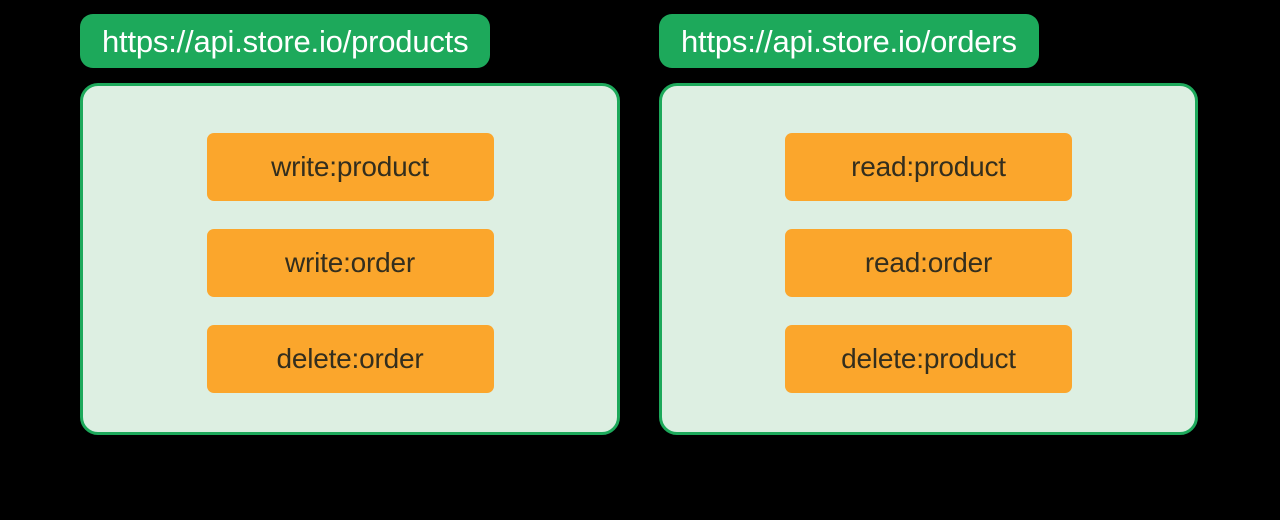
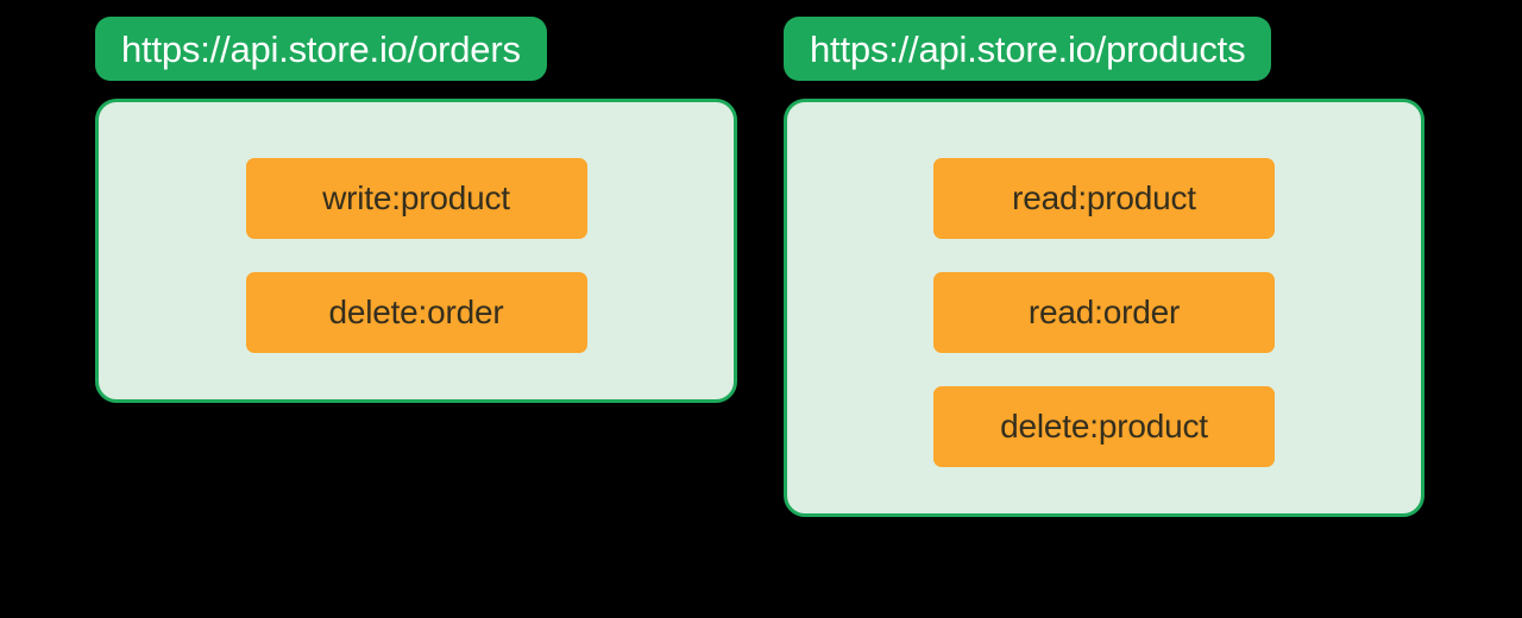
- https://api.store.io/products
+ https://api.store.io/orders
  write:product
- write:order
  delete:order
- https://api.store.io/orders
+ https://api.store.io/products
  read:product
  read:order
  delete:product
